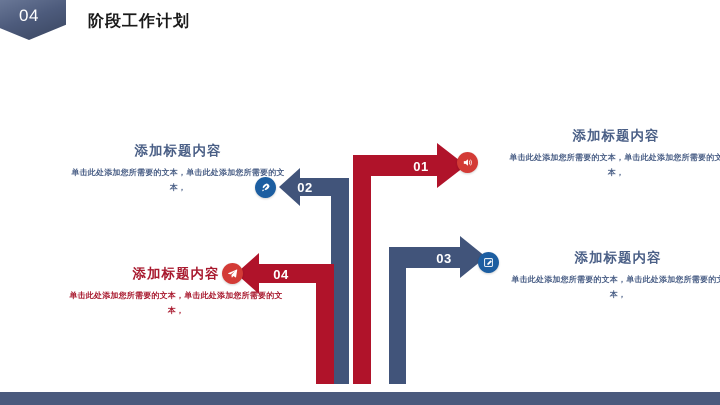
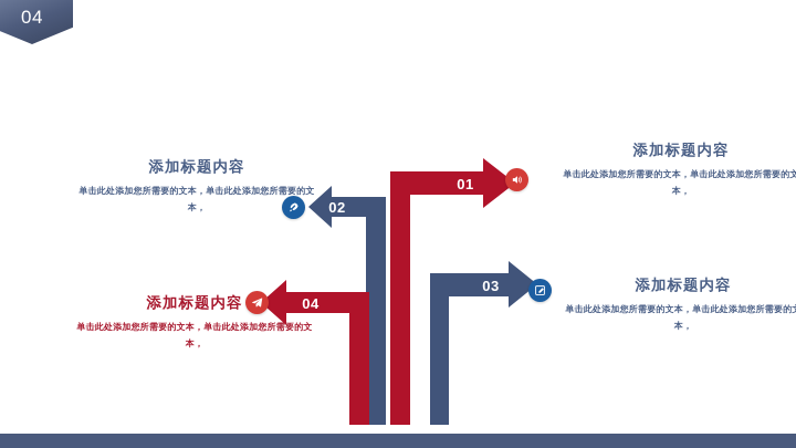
  04
- 阶段工作计划
  01
  02
  03
  04
  添加标题内容
  单击此处添加您所需要的文本，单击此处添加您所需要的文本，
  添加标题内容
  单击此处添加您所需要的文本，单击此处添加您所需要的文本，
  添加标题内容
  单击此处添加您所需要的文本，单击此处添加您所需要的文本，
  添加标题内容
  单击此处添加您所需要的文本，单击此处添加您所需要的本，
